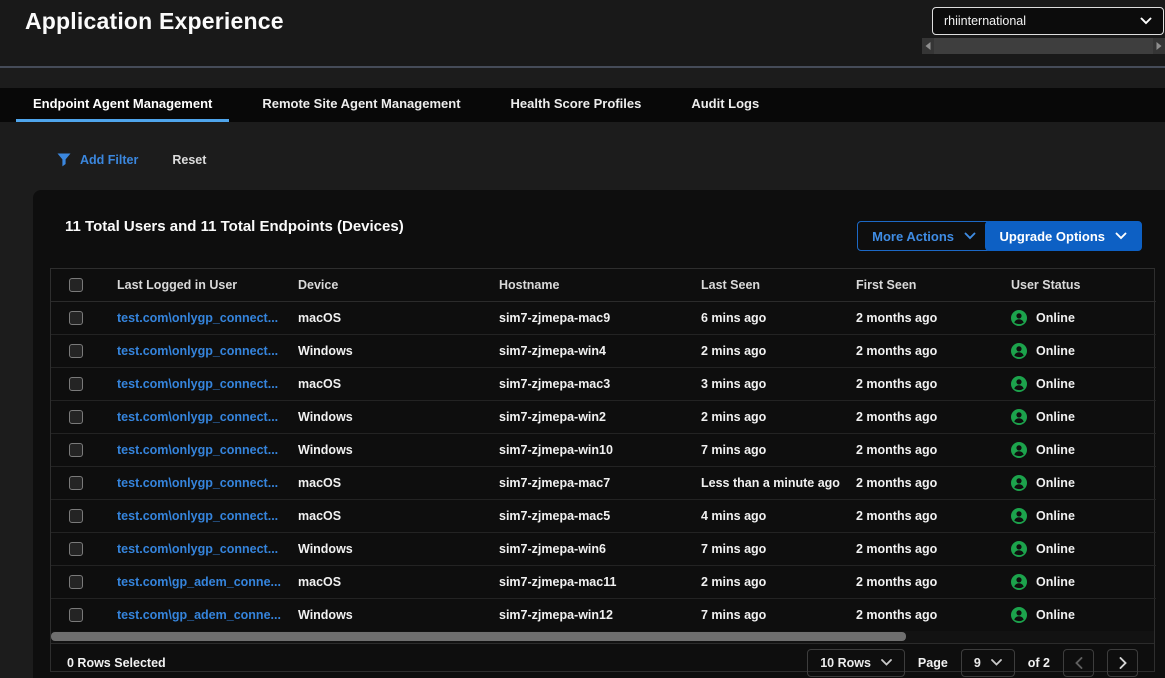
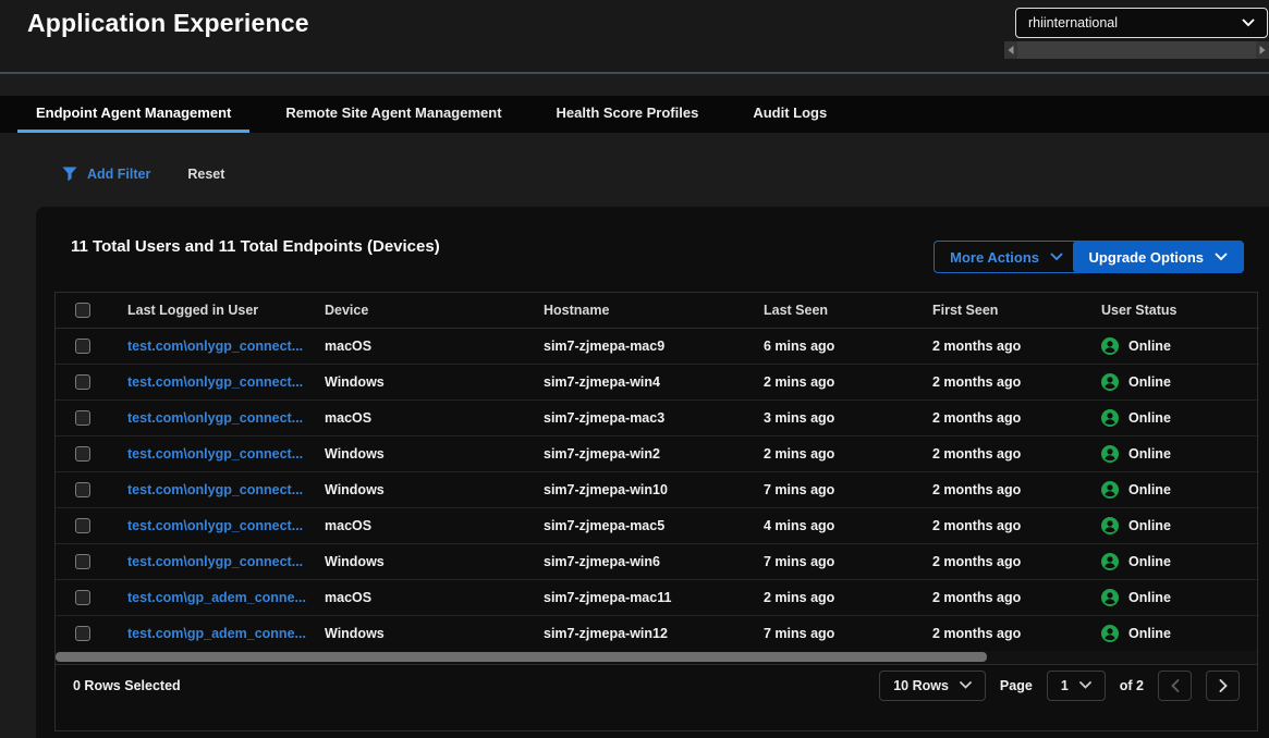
  Application Experience
  rhiinternational
  Endpoint Agent Management
  Remote Site Agent Management
  Health Score Profiles
  Audit Logs
  Add Filter
  Reset
  11 Total Users and 11 Total Endpoints (Devices)
  More Actions
  Upgrade Options
  	Last Logged in User	Device	Hostname	Last Seen	First Seen	User Status
  	test.com\onlygp_connect...	macOS	sim7-zjmepa-mac9	6 mins ago	2 months ago	Online
  	test.com\onlygp_connect...	Windows	sim7-zjmepa-win4	2 mins ago	2 months ago	Online
  	test.com\onlygp_connect...	macOS	sim7-zjmepa-mac3	3 mins ago	2 months ago	Online
  	test.com\onlygp_connect...	Windows	sim7-zjmepa-win2	2 mins ago	2 months ago	Online
  	test.com\onlygp_connect...	Windows	sim7-zjmepa-win10	7 mins ago	2 months ago	Online
- 	test.com\onlygp_connect...	macOS	sim7-zjmepa-mac7	Less than a minute ago	2 months ago	Online
  	test.com\onlygp_connect...	macOS	sim7-zjmepa-mac5	4 mins ago	2 months ago	Online
  	test.com\onlygp_connect...	Windows	sim7-zjmepa-win6	7 mins ago	2 months ago	Online
  	test.com\gp_adem_conne...	macOS	sim7-zjmepa-mac11	2 mins ago	2 months ago	Online
  	test.com\gp_adem_conne...	Windows	sim7-zjmepa-win12	7 mins ago	2 months ago	Online
  0 Rows Selected
  10 Rows
  Page
- 9
+ 1
  of 2
